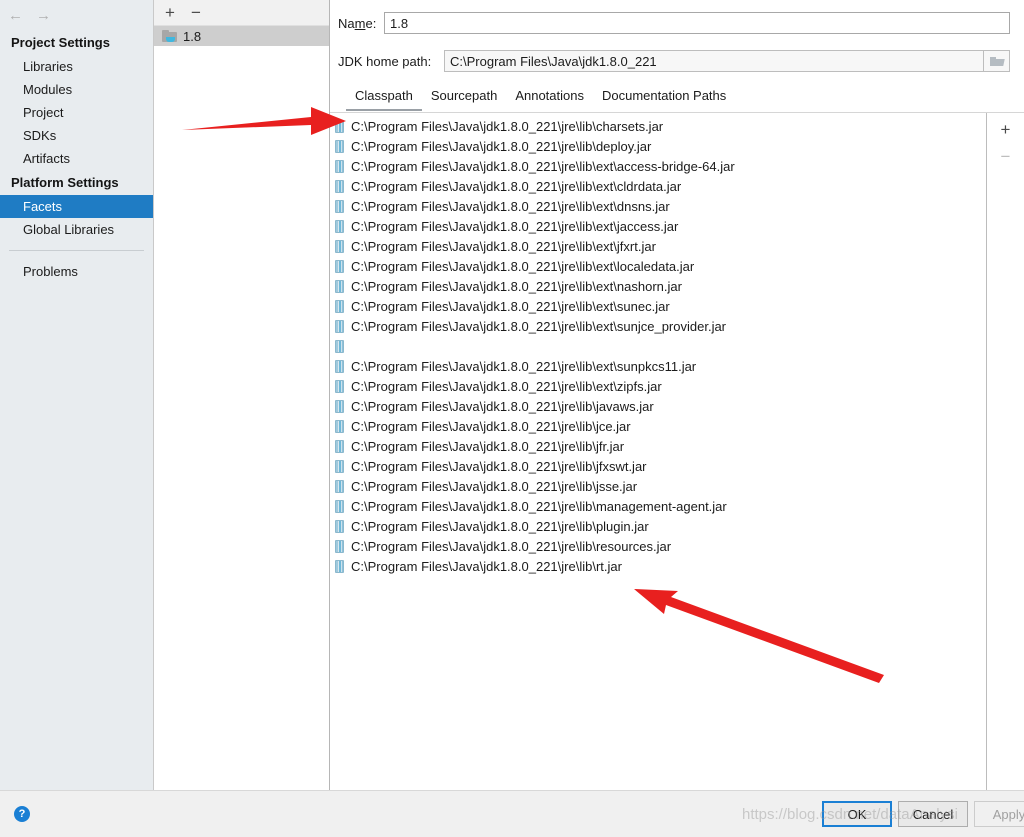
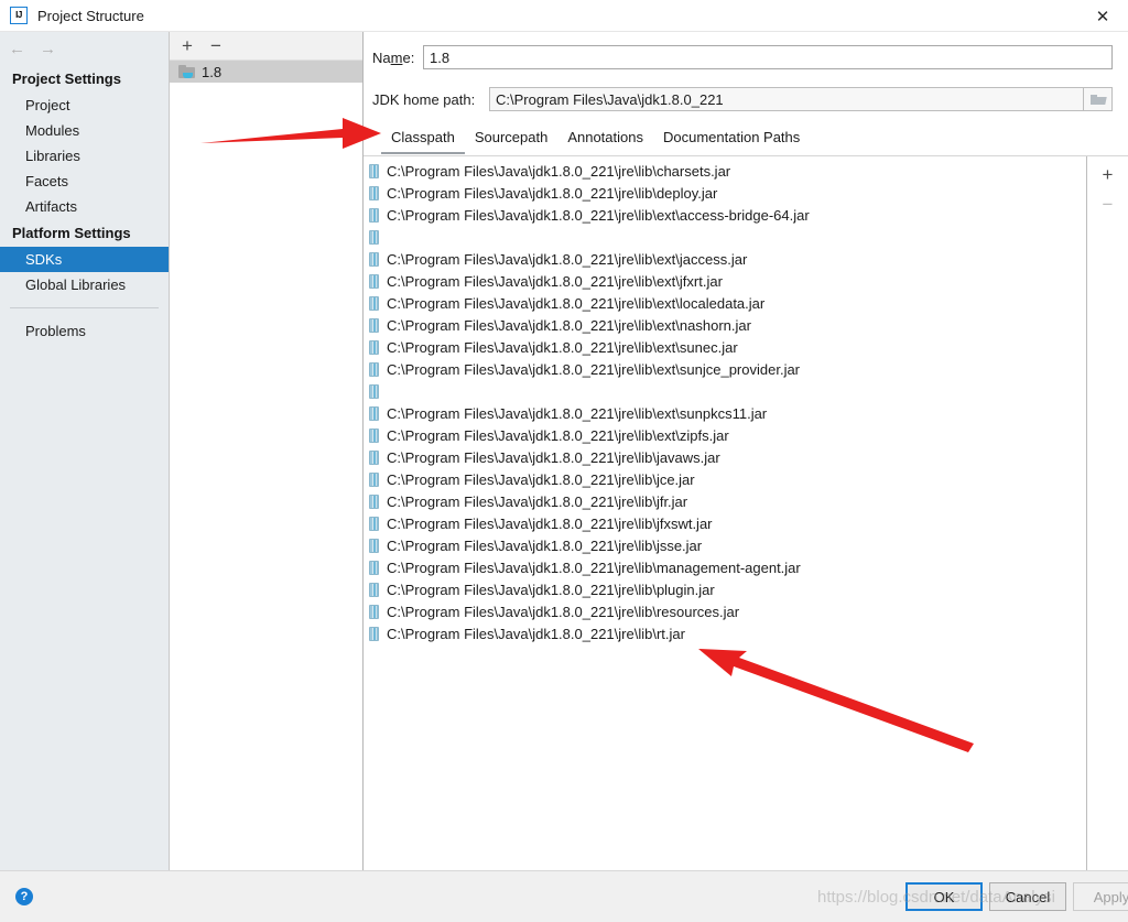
+ IJ
+ Project Structure
+ ✕
  ←
  →
  Project Settings
- Libraries
+ Project
  Modules
- Project
+ Libraries
- SDKs
+ Facets
  Artifacts
  Platform Settings
- Facets
+ SDKs
  Global Libraries
  Problems
  +
  −
  1.8
  Name:
  1.8
  JDK home path:
  C:\Program Files\Java\jdk1.8.0_221
  Classpath
  Sourcepath
  Annotations
  Documentation Paths
  C:\Program Files\Java\jdk1.8.0_221\jre\lib\charsets.jar
  C:\Program Files\Java\jdk1.8.0_221\jre\lib\deploy.jar
  C:\Program Files\Java\jdk1.8.0_221\jre\lib\ext\access-bridge-64.jar
- C:\Program Files\Java\jdk1.8.0_221\jre\lib\ext\cldrdata.jar
- C:\Program Files\Java\jdk1.8.0_221\jre\lib\ext\dnsns.jar
  C:\Program Files\Java\jdk1.8.0_221\jre\lib\ext\jaccess.jar
  C:\Program Files\Java\jdk1.8.0_221\jre\lib\ext\jfxrt.jar
  C:\Program Files\Java\jdk1.8.0_221\jre\lib\ext\localedata.jar
  C:\Program Files\Java\jdk1.8.0_221\jre\lib\ext\nashorn.jar
  C:\Program Files\Java\jdk1.8.0_221\jre\lib\ext\sunec.jar
  C:\Program Files\Java\jdk1.8.0_221\jre\lib\ext\sunjce_provider.jar
  C:\Program Files\Java\jdk1.8.0_221\jre\lib\ext\sunpkcs11.jar
  C:\Program Files\Java\jdk1.8.0_221\jre\lib\ext\zipfs.jar
  C:\Program Files\Java\jdk1.8.0_221\jre\lib\javaws.jar
  C:\Program Files\Java\jdk1.8.0_221\jre\lib\jce.jar
  C:\Program Files\Java\jdk1.8.0_221\jre\lib\jfr.jar
  C:\Program Files\Java\jdk1.8.0_221\jre\lib\jfxswt.jar
  C:\Program Files\Java\jdk1.8.0_221\jre\lib\jsse.jar
  C:\Program Files\Java\jdk1.8.0_221\jre\lib\management-agent.jar
  C:\Program Files\Java\jdk1.8.0_221\jre\lib\plugin.jar
  C:\Program Files\Java\jdk1.8.0_221\jre\lib\resources.jar
  C:\Program Files\Java\jdk1.8.0_221\jre\lib\rt.jar
  +
  −
  ?
  OK
  Cancel
  Apply
  https://blog.csdn.net/dataAnalysi
